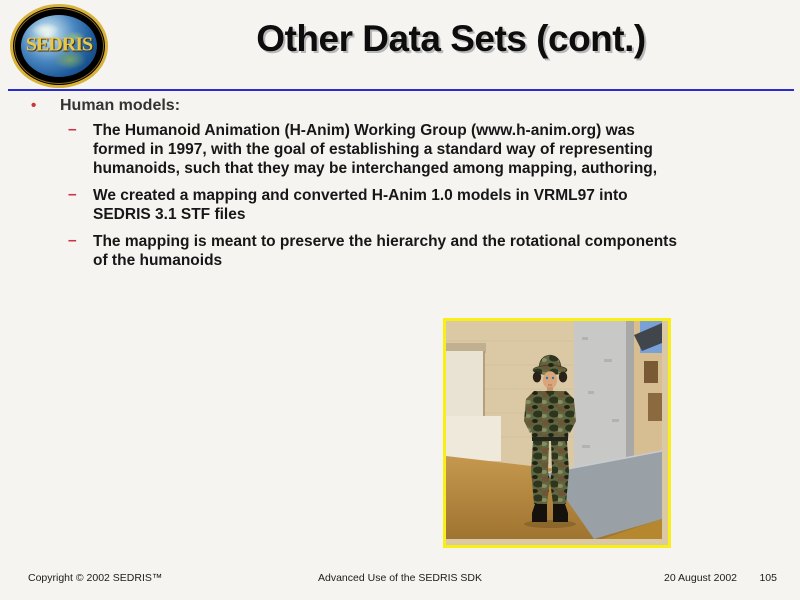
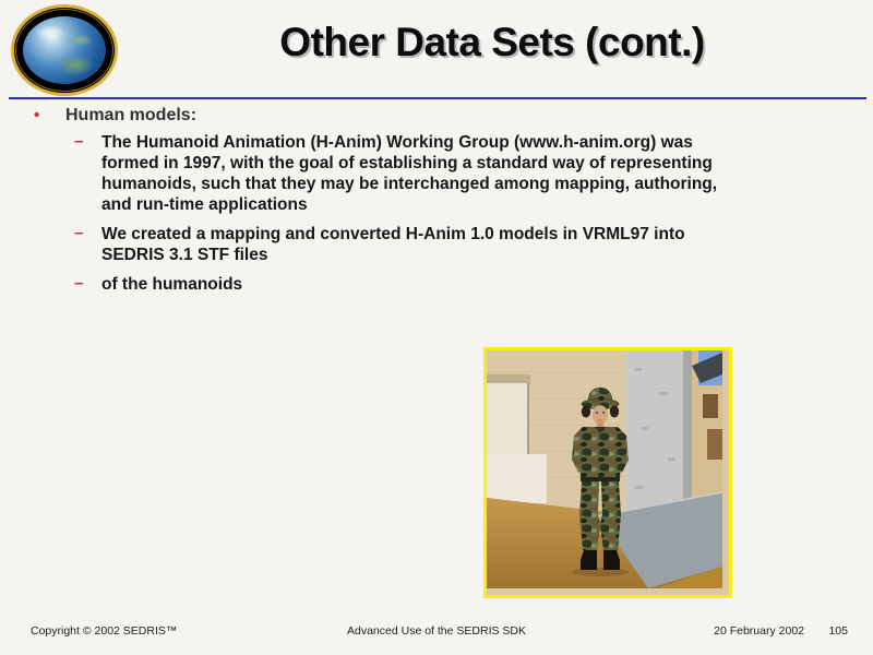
- SEDRIS
  Other Data Sets (cont.)
  •
  Human models:
  –
  The Humanoid Animation (H-Anim) Working Group (www.h-anim.org) was
  formed in 1997, with the goal of establishing a standard way of representing
  humanoids, such that they may be interchanged among mapping, authoring,
+ and run-time applications
  –
  We created a mapping and converted H-Anim 1.0 models in VRML97 into
  SEDRIS 3.1 STF files
  –
- The mapping is meant to preserve the hierarchy and the rotational components
  of the humanoids
  Copyright © 2002 SEDRIS™
  Advanced Use of the SEDRIS SDK
- 20 August 2002
+ 20 February 2002
  105
